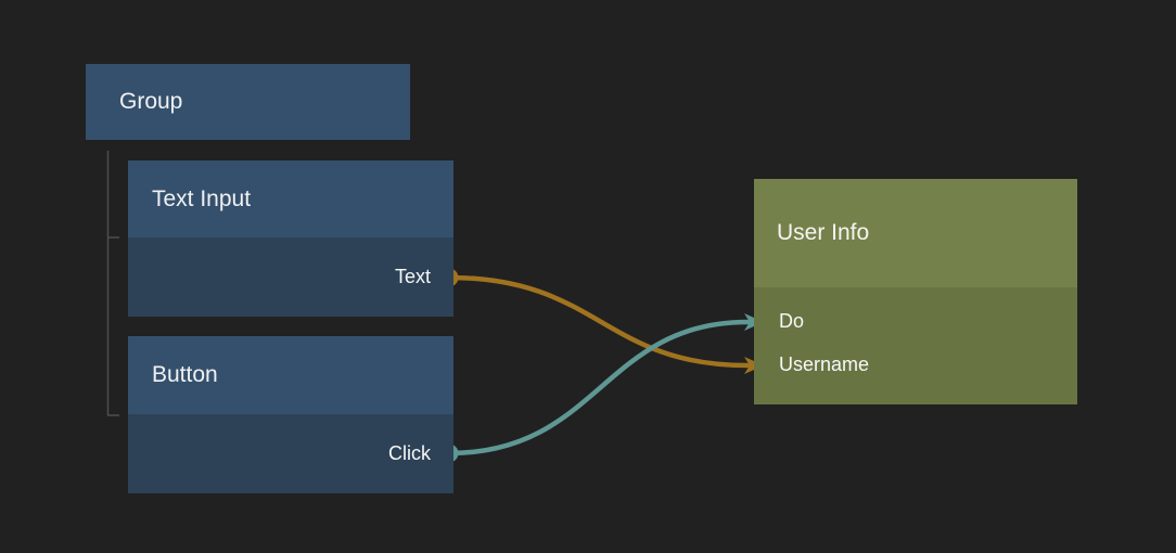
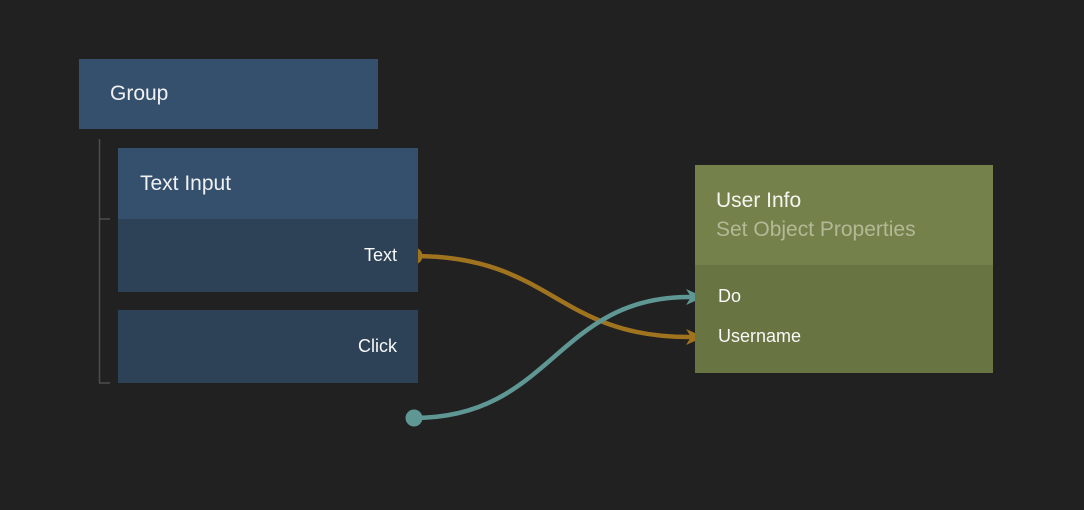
  Group
  Text Input
  Text
- Button
  Click
  User Info
+ Set Object Properties
  Do
  Username
